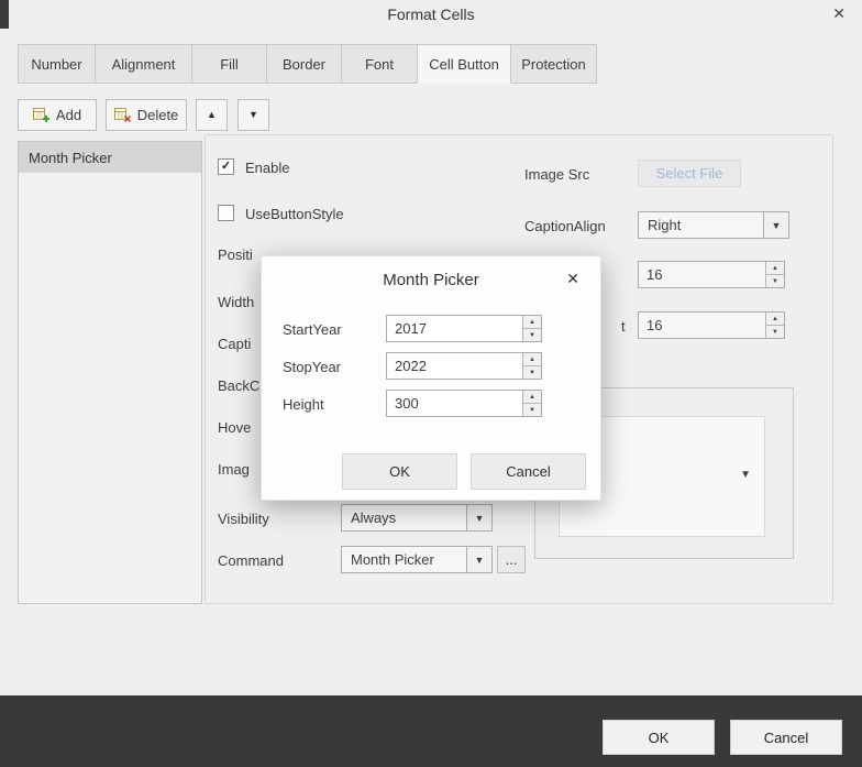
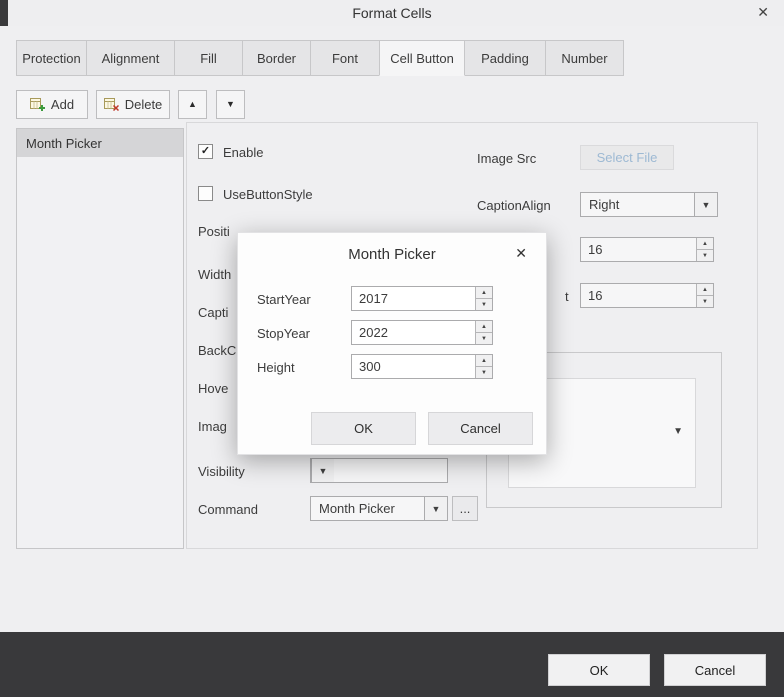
  Format Cells
  ✕
- Number
+ Protection
  Alignment
  Fill
  Border
  Font
  Cell Button
+ Padding
- Protection
+ Number
  Add
  Delete
  ▲
  ▼
  Month Picker
  ✓
  Enable
  Image Src
  Select File
  UseButtonStyle
  CaptionAlign
  Right
  ▼
  Positi
  Width
  Capti
  BackC
  Hove
  Imag
  16
  t
  16
  ▼
  Visibility
- Always
  ▼
  Command
  Month Picker
  ▼
  ...
  Month Picker
  ✕
  StartYear
  2017
  StopYear
  2022
  Height
  300
  OK
  Cancel
  OK
  Cancel
